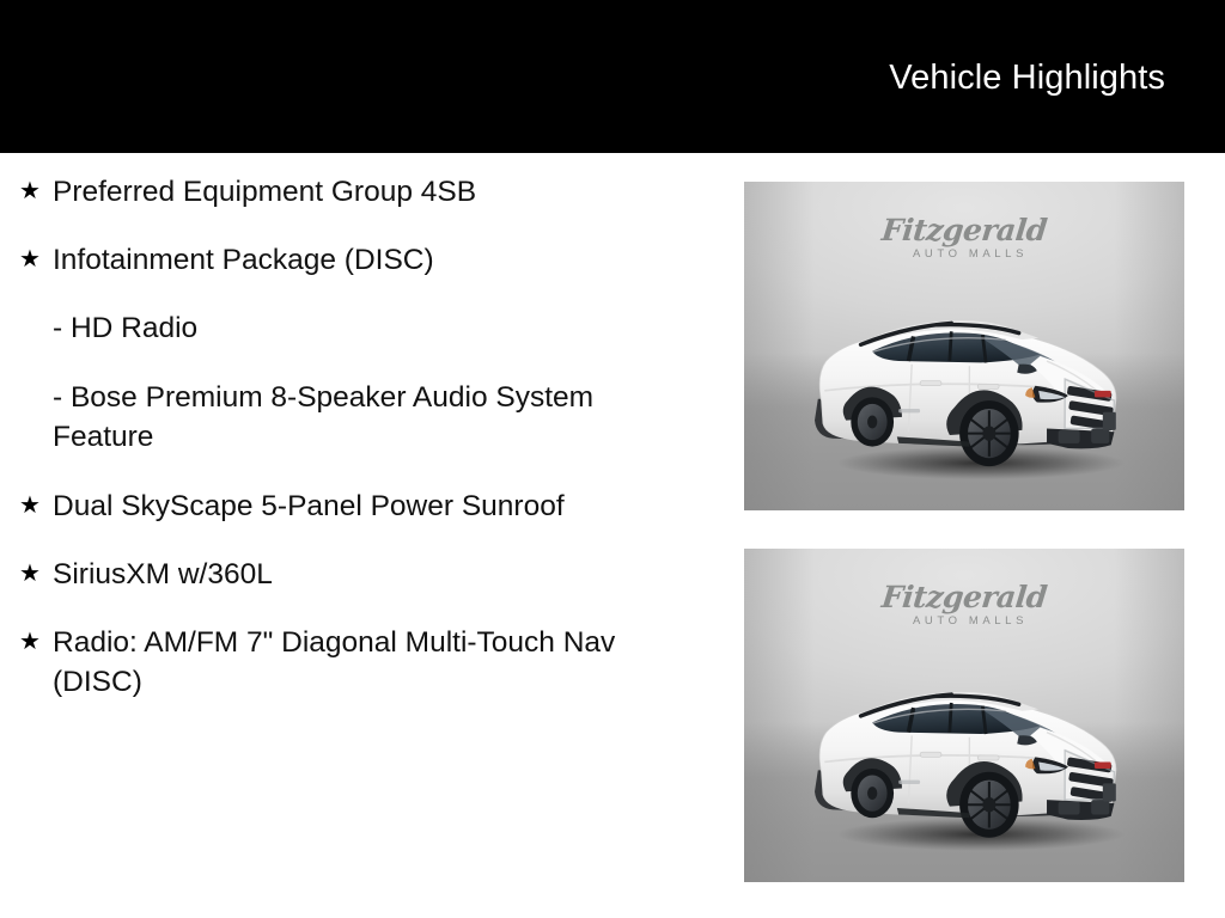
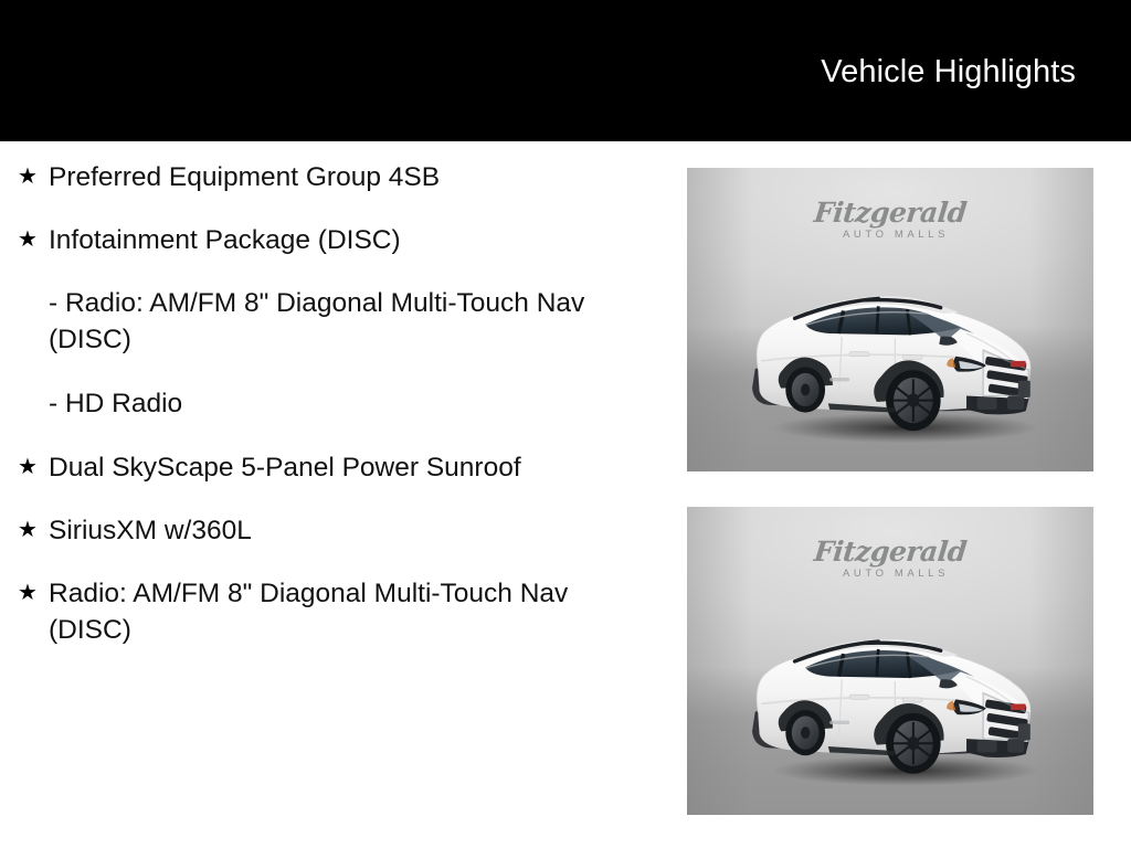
  Vehicle Highlights
  ★
  Preferred Equipment Group 4SB
  ★
  Infotainment Package (DISC)
+ - Radio: AM/FM 8" Diagonal Multi-Touch Nav (DISC)
  - HD Radio
- - Bose Premium 8-Speaker Audio System Feature
  ★
  Dual SkyScape 5-Panel Power Sunroof
  ★
  SiriusXM w/360L
  ★
- Radio: AM/FM 7" Diagonal Multi-Touch Nav (DISC)
+ Radio: AM/FM 8" Diagonal Multi-Touch Nav (DISC)
